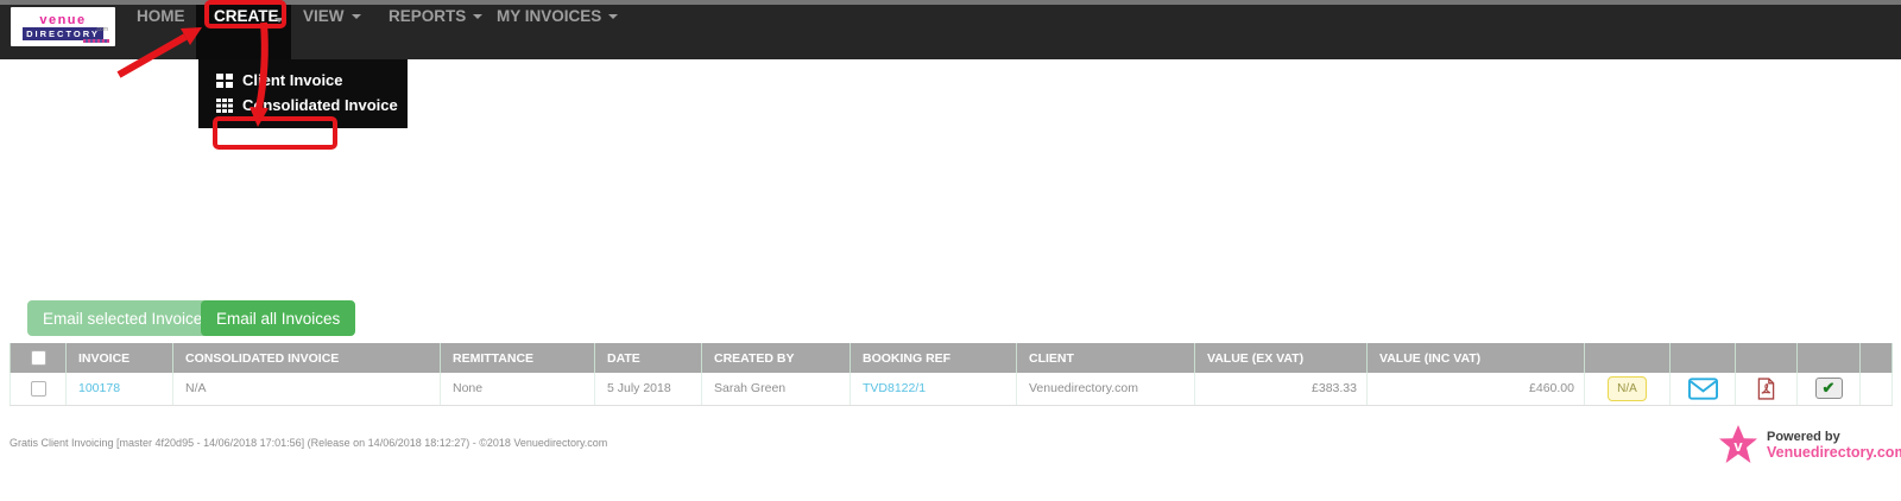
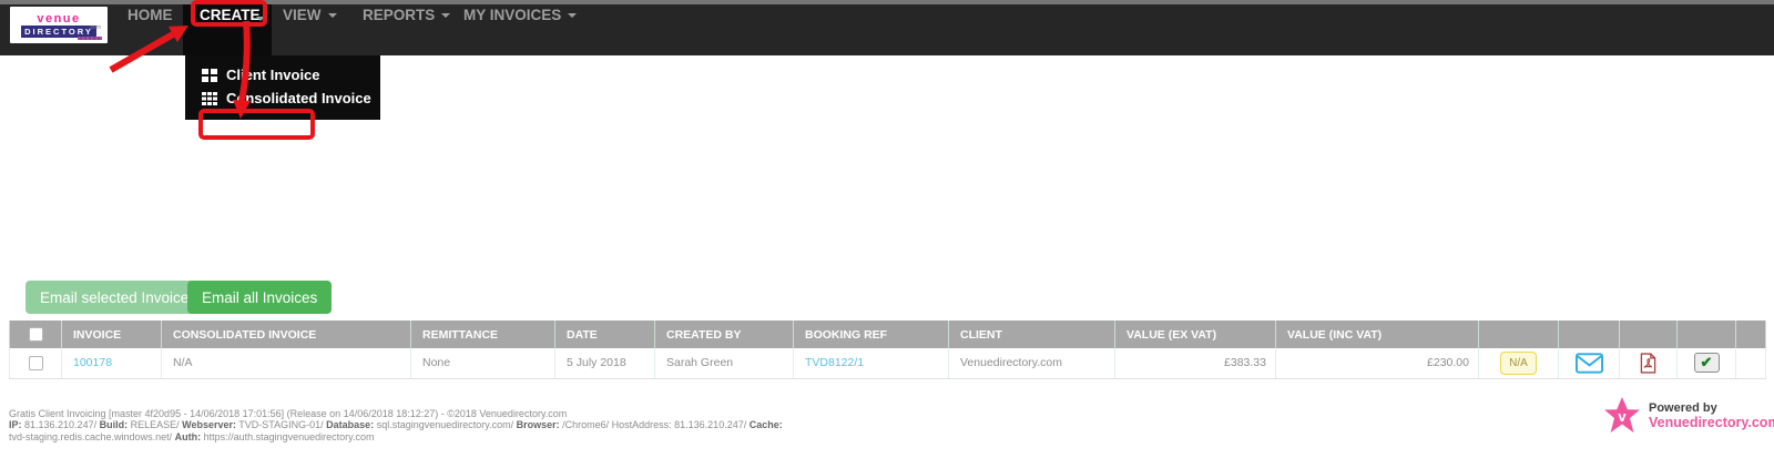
  venue
  DIRECTORY
  HOME
  CREATE
  VIEW
  REPORTS
  MY INVOICES
  Clnt Invoice
  Cnsolidated Invoice
  Email selected Invoice
  Email all Invoices
  	INVOICE	CONSOLIDATED INVOICE	REMITTANCE	DATE	CREATED BY	BOOKING REF	CLIENT	VALUE (EX VAT)	VALUE (INC VAT)
- 	100178	N/A	None	5 July 2018	Sarah Green	TVD8122/1	Venuedirectory.com	£383.33	£460.00	N/A			✔
+ 	100178	N/A	None	5 July 2018	Sarah Green	TVD8122/1	Venuedirectory.com	£383.33	£230.00	N/A			✔
  Gratis Client Invoicing [master 4f20d95 - 14/06/2018 17:01:56] (Release on 14/06/2018 18:12:27) - ©2018 Venuedirectory.com
+ IP: 81.136.210.247/ Build: RELEASE/ Webserver: TVD-STAGING-01/ Database: sql.stagingvenuedirectory.com/ Browser: /Chrome6/ HostAddress: 81.136.210.247/ Cache: tvd-staging.redis.cache.windows.net/ Auth: https://auth.stagingvenuedirectory.com
  v
  Powered by
  Venuedirectory.co
